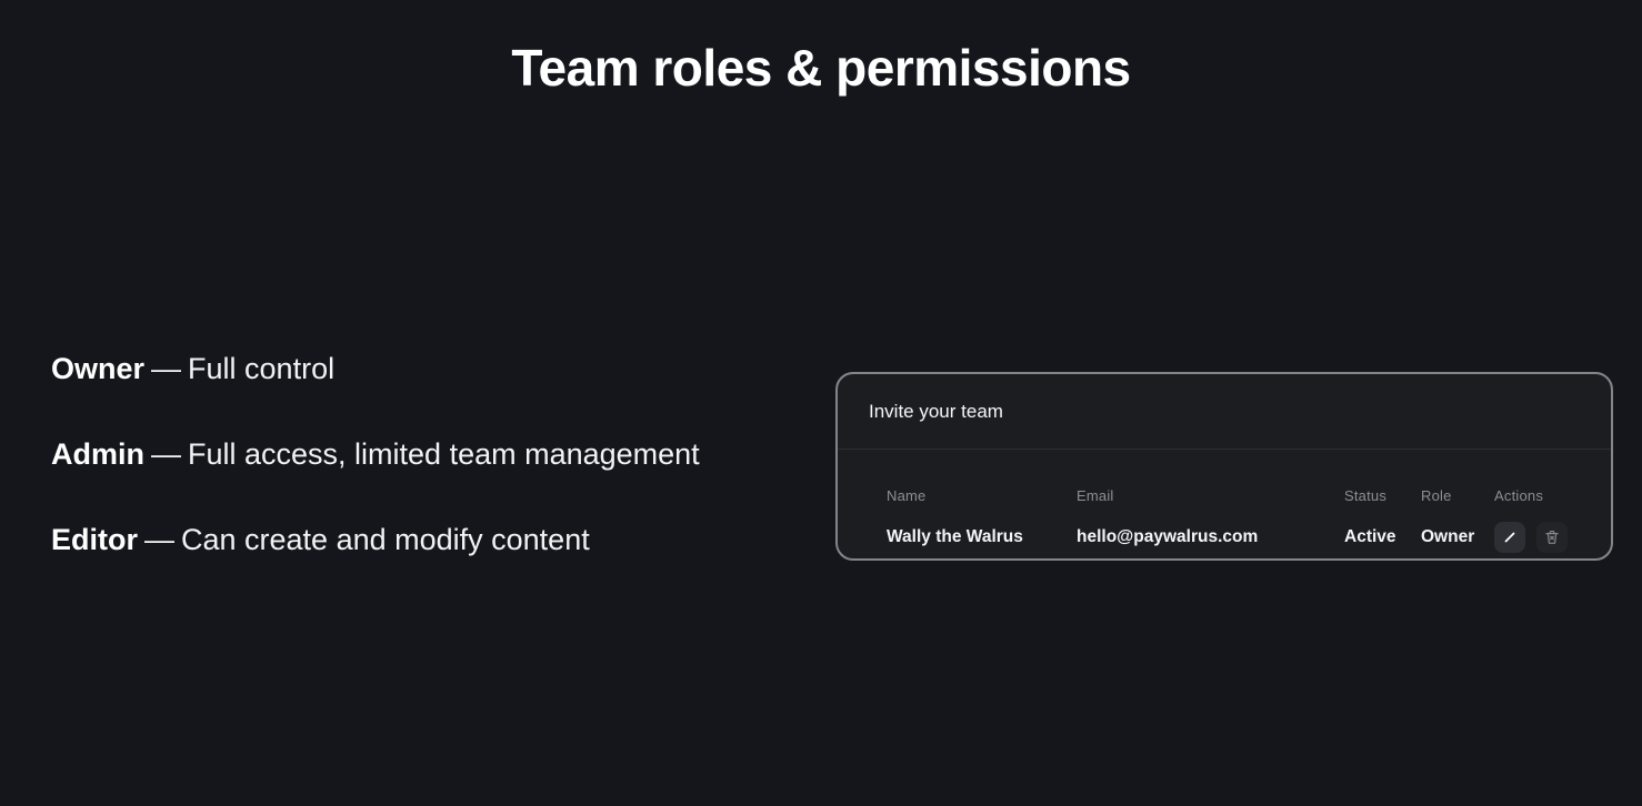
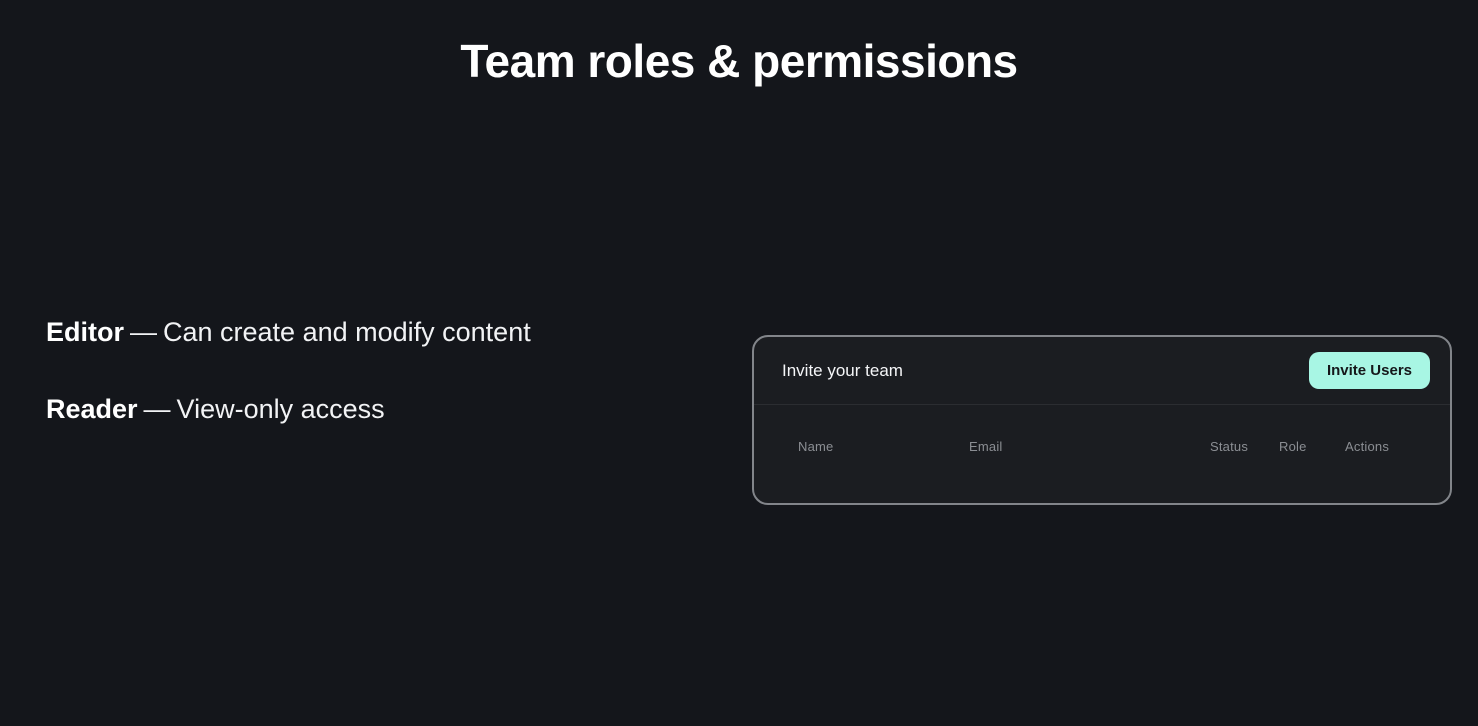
  Team roles & permissions
- Owner — Full control
- Admin — Full access, limited team management
  Editor — Can create and modify content
+ Reader — View-only access
  Invite your team
+ Invite Users
  Name
  Email
  Status
  Role
  Actions
- Wally the Walrus
- hello@paywalrus.com
- Active
- Owner
